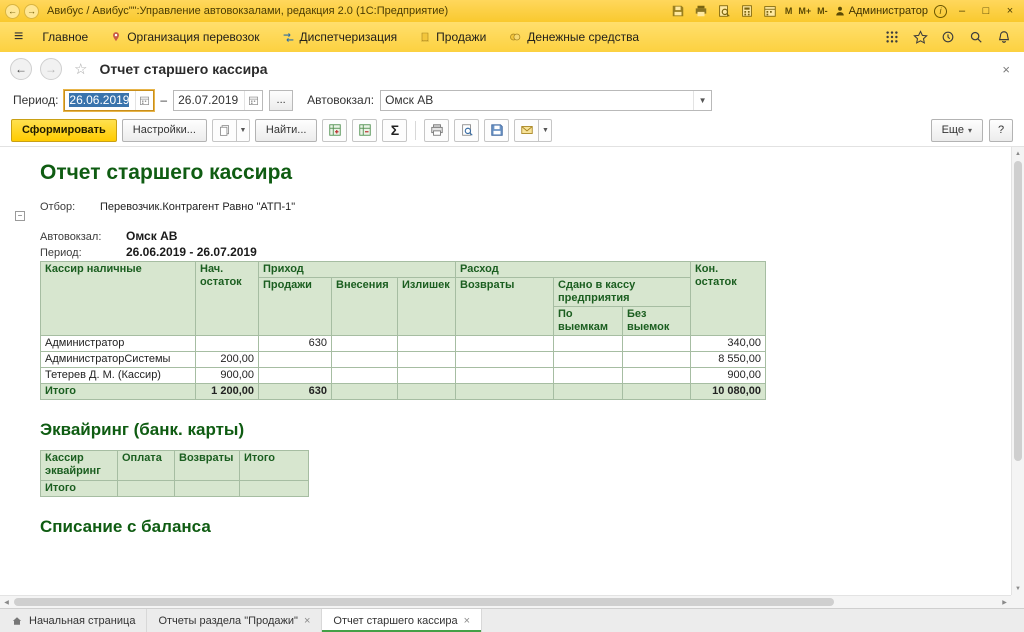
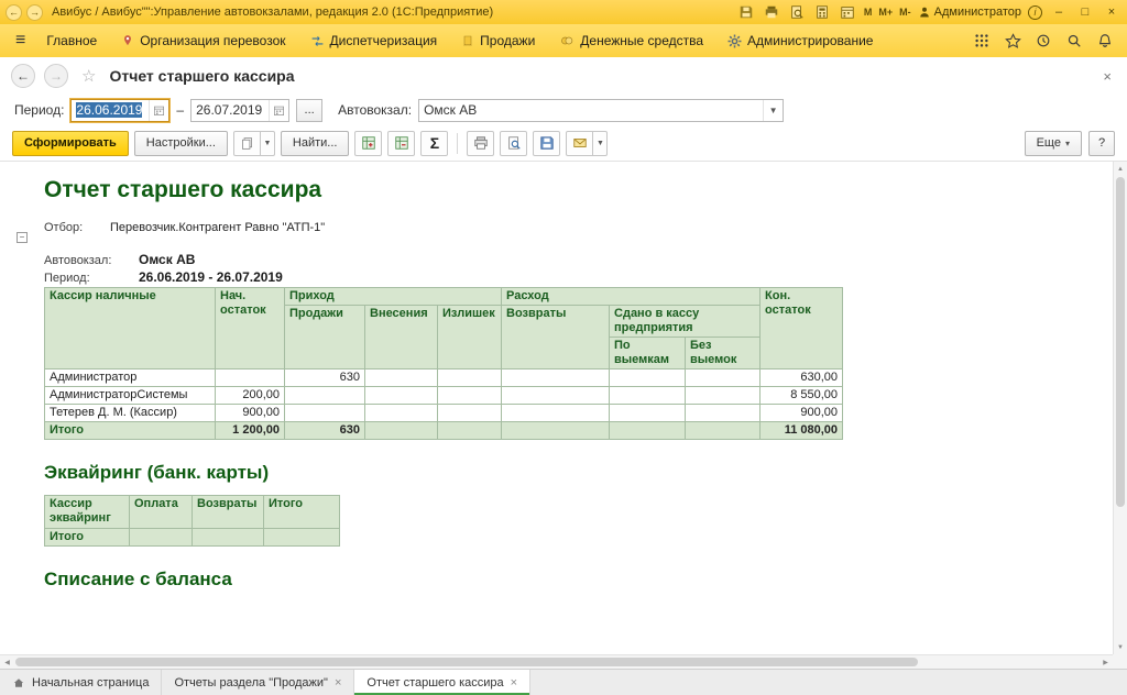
  ←
  →
  Авибус / Авибус"":Управление автовокзалами, редакция 2.0 (1С:Предприятие)
  M
  M+
  M-
  Администратор
  i
  –
  □
  ×
  ≡
  Главное
  Организация перевозок
  Диспетчеризация
  Продажи
  Денежные средства
+ Администрирование
  ←
  →
  ☆
  Отчет старшего кассира
  ×
  Период:
  26.06.2019
  –
  26.07.2019
  ...
  Автовокзал:
  Омск АВ
  ▼
  Сформировать
  Настройки...
  Найти...
  Σ
  Еще
  ▾
  ?
  Отчет старшего кассира
  Отбор:
  Перевозчик.Контрагент Равно "АТП-1"
  Автовокзал:
  Омск АВ
  Период:
  26.06.2019 - 26.07.2019
  Кассир наличные	Нач. остаток	Приход	Расход	Кон. остаток
  Продажи	Внесения	Излишек	Возвраты	Сдано в кассу предприятия
  По выемкам	Без выемок
- Администратор		630						340,00
+ Администратор		630						630,00
  АдминистраторСистемы	200,00							8 550,00
  Тетерев Д. М. (Кассир)	900,00							900,00
- Итого	1 200,00	630						10 080,00
+ Итого	1 200,00	630						11 080,00
  Эквайринг (банк. карты)
  Кассир эквайринг	Оплата	Возвраты	Итого
  Итого
  Списание с баланса
  −
  Начальная страница
  Отчеты раздела "Продажи"
  ×
  Отчет старшего кассира
  ×
